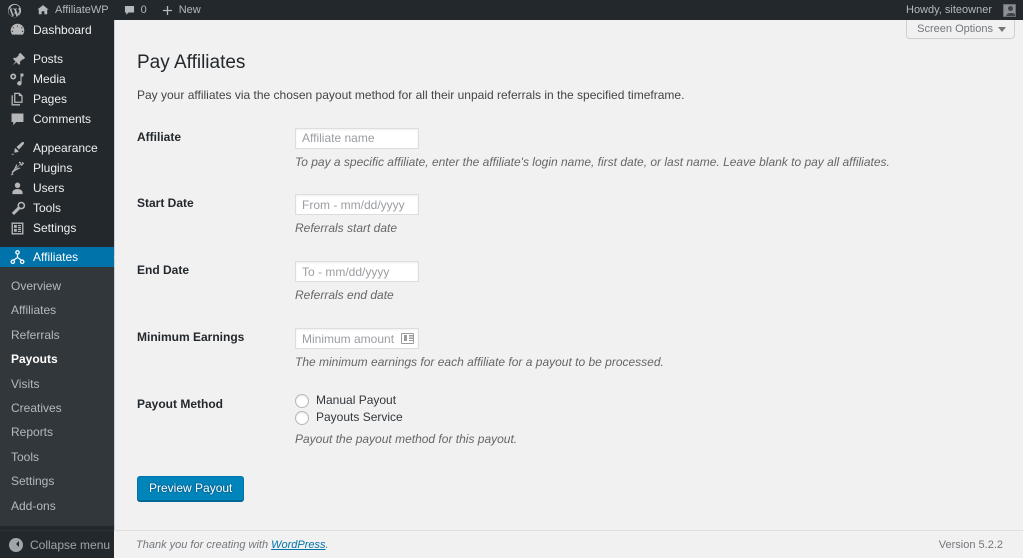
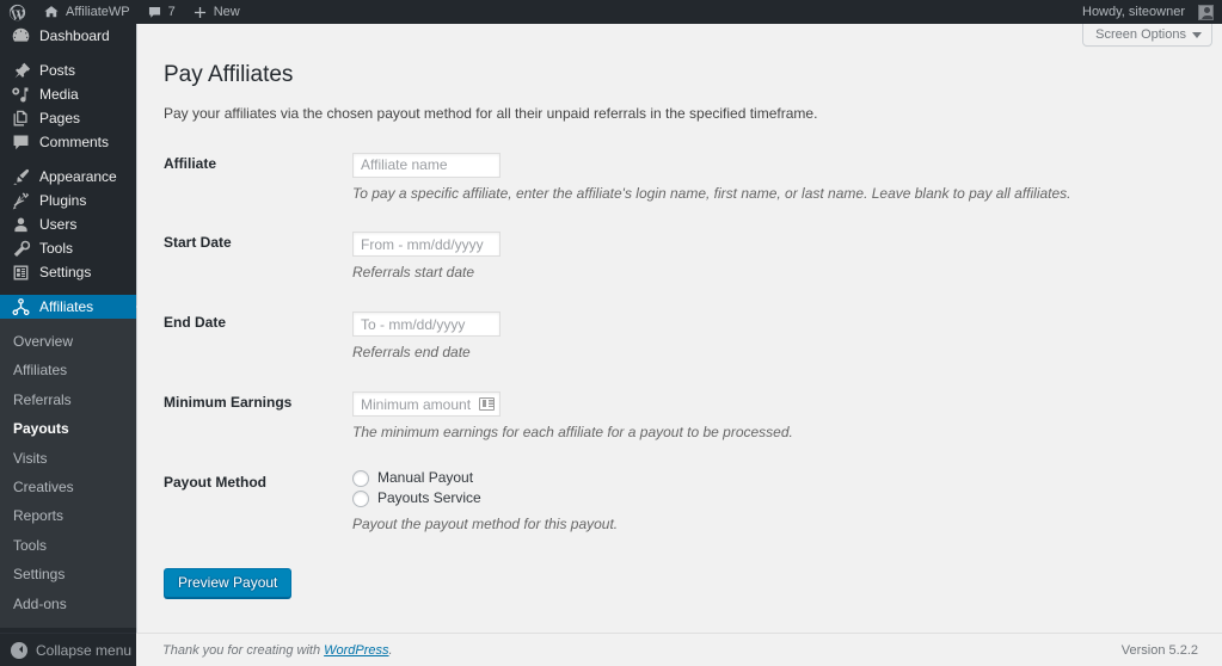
  AffiliateWP
- 0
+ 7
  New
  Howdy, siteowner
  Dashboard
  Posts
  Media
  Pages
  Comments
  Appearance
  Plugins
  Users
  Tools
  Settings
  Affiliates
  Overview
  Affiliates
  Referrals
  Payouts
  Visits
  Creatives
  Reports
  Tools
  Settings
  Add-ons
  Collapse menu
  Screen Options
  Pay Affiliates
  Pay your affiliates via the chosen payout method for all their unpaid referrals in the specified timeframe.
- Affiliate	Affiliate name To pay a specific affiliate, enter the affiliate's login name, first date, or last name. Leave blank to pay all affiliates.
+ Affiliate	Affiliate name To pay a specific affiliate, enter the affiliate's login name, first name, or last name. Leave blank to pay all affiliates.
  Start Date	From - mm/dd/yyyy Referrals start date
  End Date	To - mm/dd/yyyy Referrals end date
  Minimum Earnings	Minimum amount The minimum earnings for each affiliate for a payout to be processed.
  Payout Method	Manual Payout Payouts Service Payout the payout method for this payout.
  Preview Payout
  Thank you for creating with WordPress.
  Version 5.2.2
